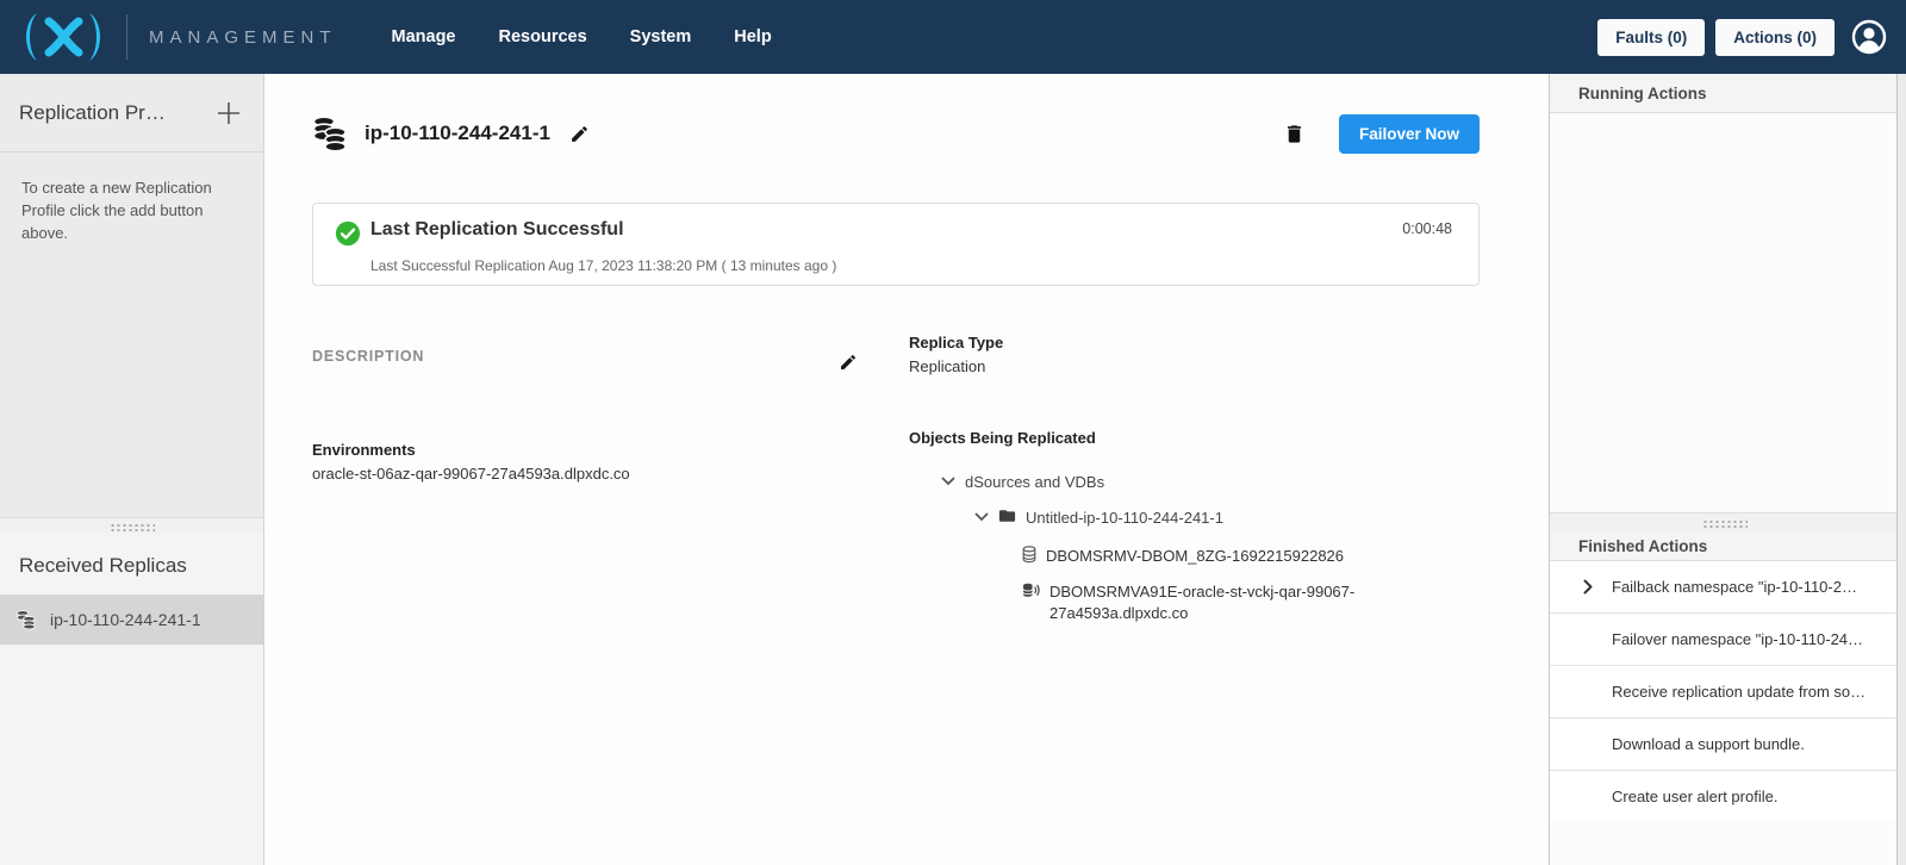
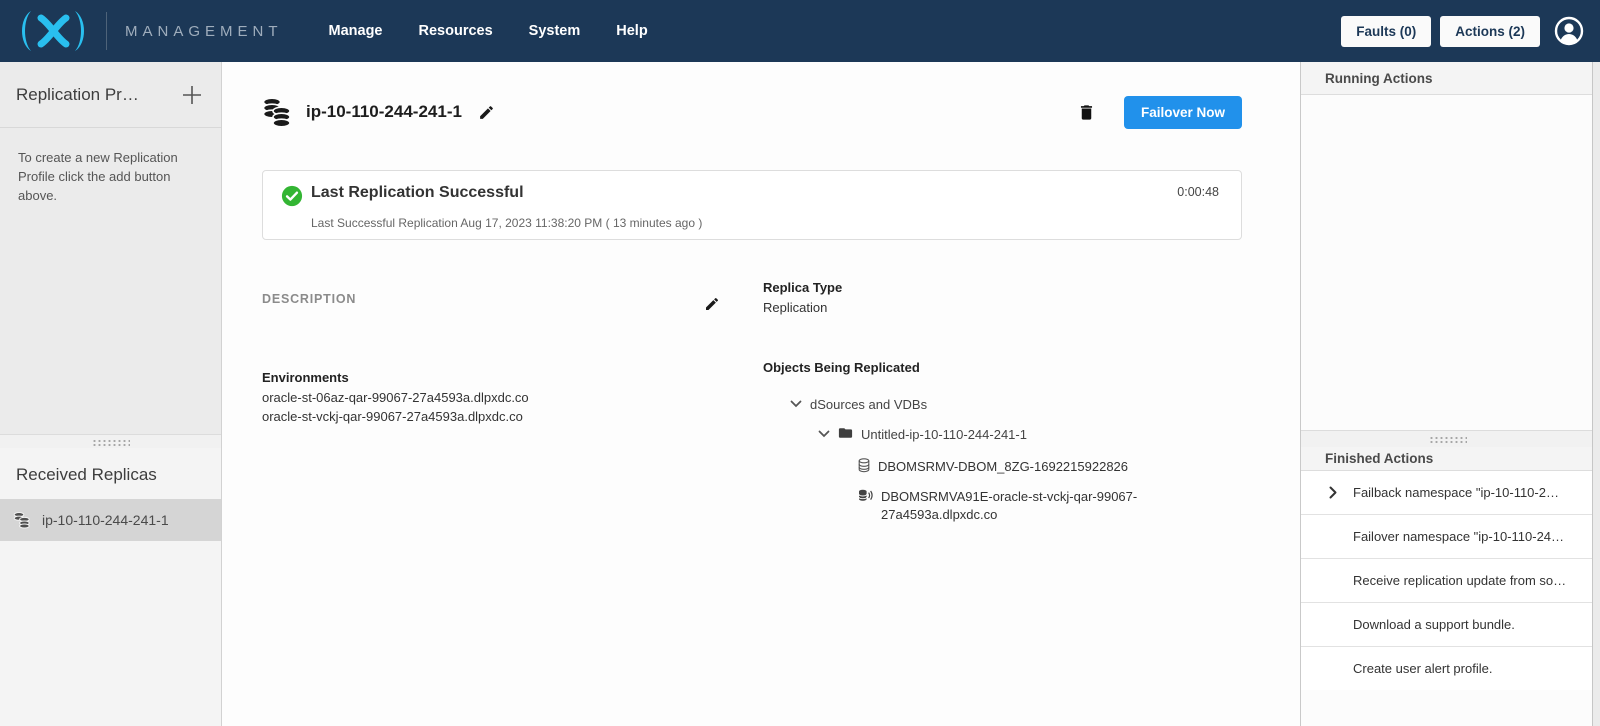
  MANAGEMENT
  Manage
  Resources
  System
  Help
  Faults (0)
- Actions (0)
+ Actions (2)
  Replication Pr…
  To create a new Replication Profile click the add button above.
  Received Replicas
  ip-10-110-244-241-1
  ip-10-110-244-241-1
  Failover Now
  Last Replication Successful
  Last Successful Replication Aug 17, 2023 11:38:20 PM ( 13 minutes ago )
  0:00:48
  DESCRIPTION
  Environments
  oracle-st-06az-qar-99067-27a4593a.dlpxdc.co
+ oracle-st-vckj-qar-99067-27a4593a.dlpxdc.co
  Replica Type
  Replication
  Objects Being Replicated
  dSources and VDBs
  Untitled-ip-10-110-244-241-1
  DBOMSRMV-DBOM_8ZG-1692215922826
  DBOMSRMVA91E-oracle-st-vckj-qar-99067-27a4593a.dlpxdc.co
  Running Actions
  Finished Actions
  Failback namespace "ip-10-110-2…
  Failover namespace "ip-10-110-24…
  Receive replication update from so…
  Download a support bundle.
  Create user alert profile.
